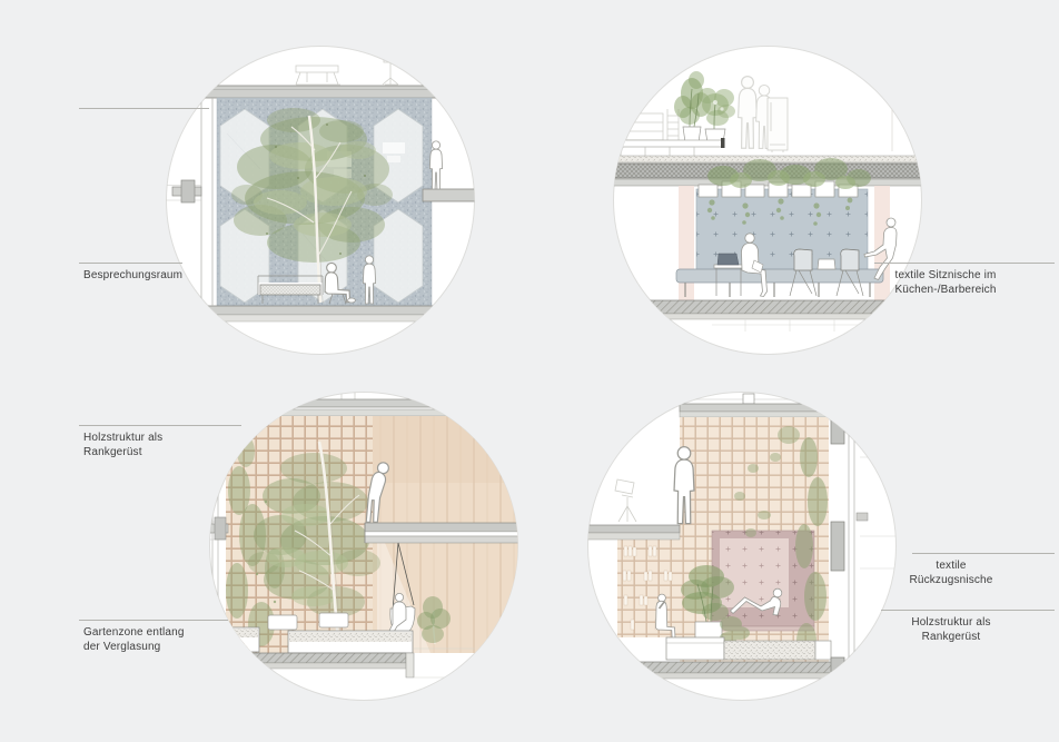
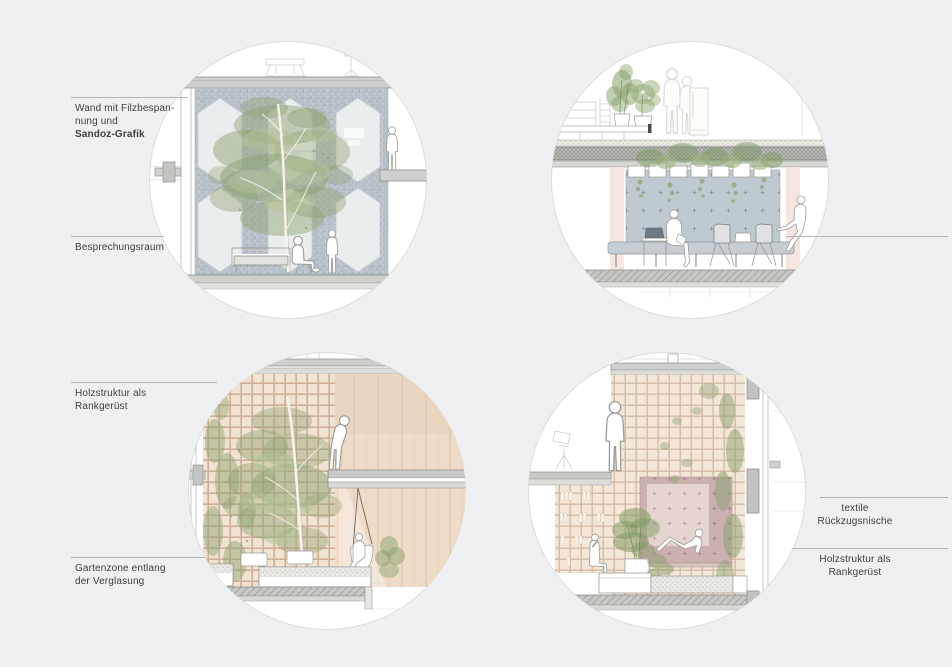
+ Wand mit Filzbespan-
+ nung und
+ Sandoz-Grafik
  Besprechungsraum
- textile Sitznische im
- Küchen-/Barbereich
  Holzstruktur als
  Rankgerüst
  Gartenzone entlang
  der Verglasung
  textile
  Rückzugsnische
  Holzstruktur als
  Rankgerüst
